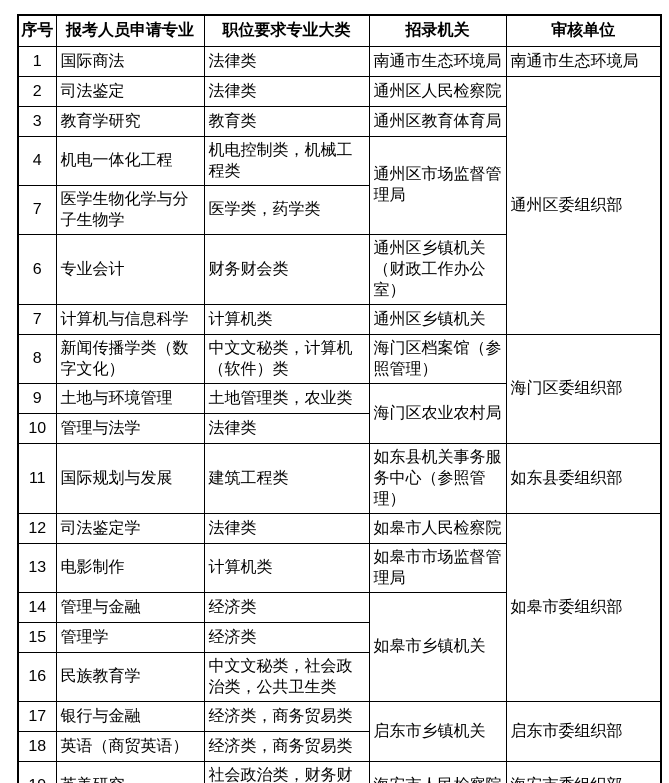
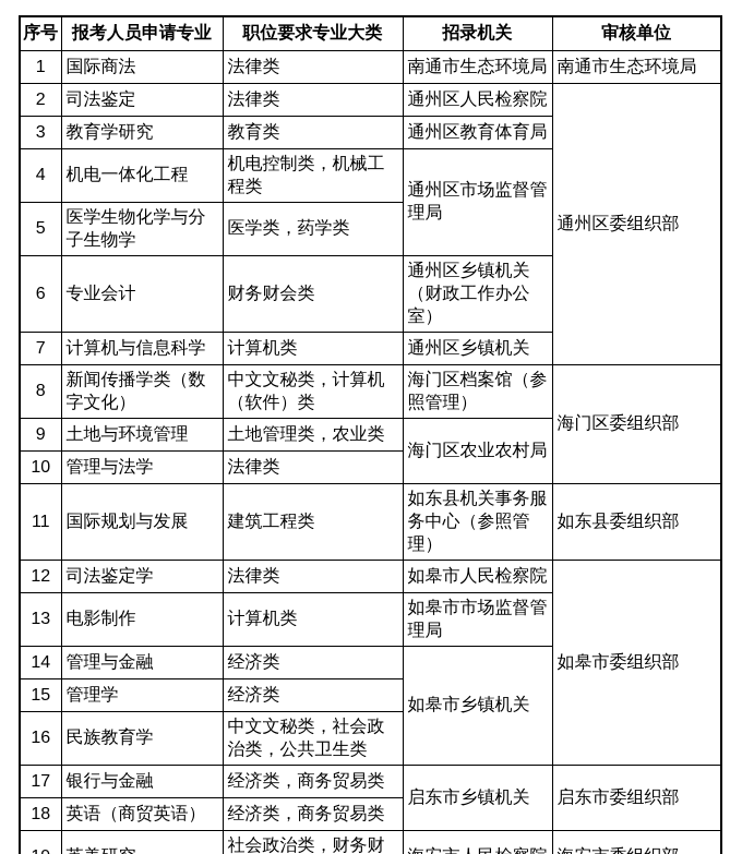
  序号	报考人员申请专业	职位要求专业大类	招录机关	审核单位
  1	国际商法	法律类	南通市生态环境局	南通市生态环境局
  2	司法鉴定	法律类	通州区人民检察院	通州区委组织部
  3	教育学研究	教育类	通州区教育体育局
  4	机电一体化工程	机电控制类，机械工程类	通州区市场监督管理局
- 7	医学生物化学与分子生物学	医学类，药学类
+ 5	医学生物化学与分子生物学	医学类，药学类
  6	专业会计	财务财会类	通州区乡镇机关（财政工作办公室）
  7	计算机与信息科学	计算机类	通州区乡镇机关
  8	新闻传播学类（数字文化）	中文文秘类，计算机（软件）类	海门区档案馆（参照管理）	海门区委组织部
  9	土地与环境管理	土地管理类，农业类	海门区农业农村局
  10	管理与法学	法律类
  11	国际规划与发展	建筑工程类	如东县机关事务服务中心（参照管理）	如东县委组织部
  12	司法鉴定学	法律类	如皋市人民检察院	如皋市委组织部
  13	电影制作	计算机类	如皋市市场监督管理局
  14	管理与金融	经济类	如皋市乡镇机关
  15	管理学	经济类
  16	民族教育学	中文文秘类，社会政治类，公共卫生类
  17	银行与金融	经济类，商务贸易类	启东市乡镇机关	启东市委组织部
  18	英语（商贸英语）	经济类，商务贸易类
